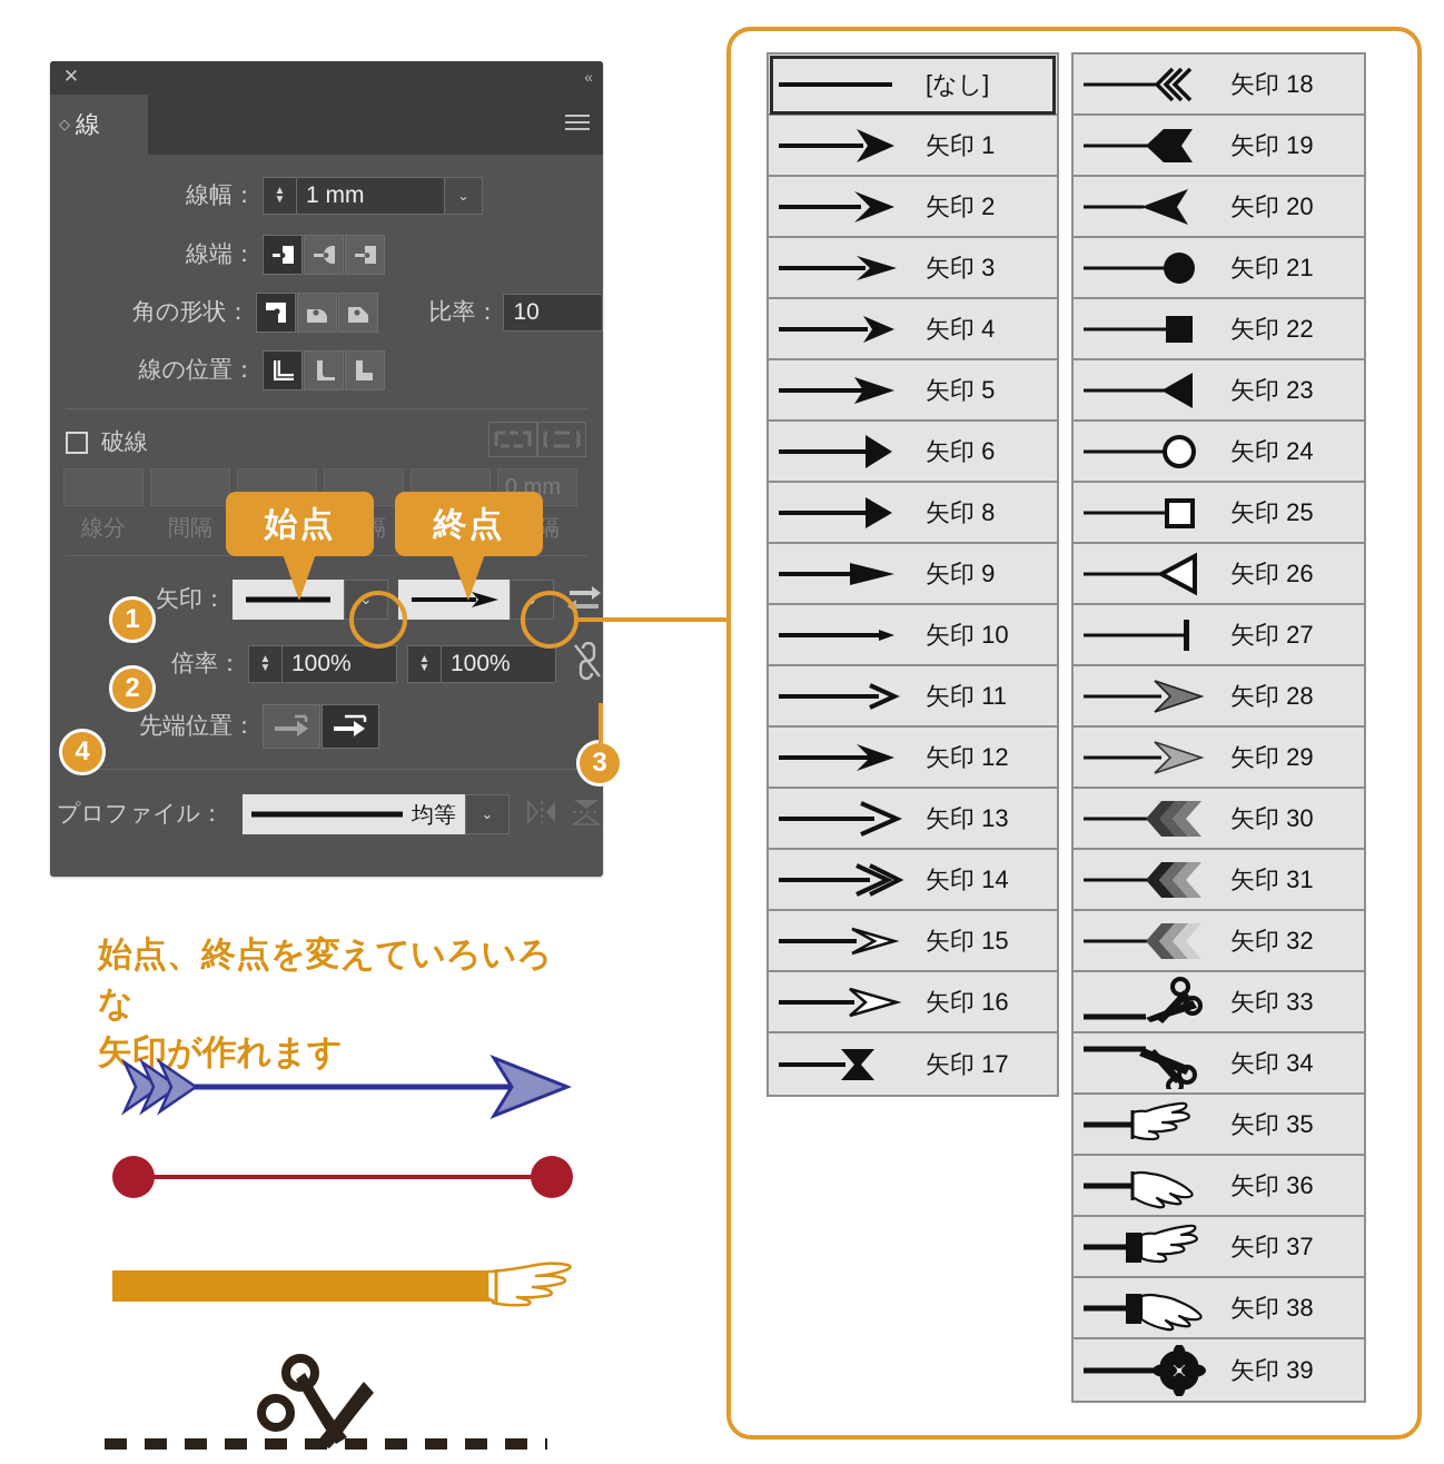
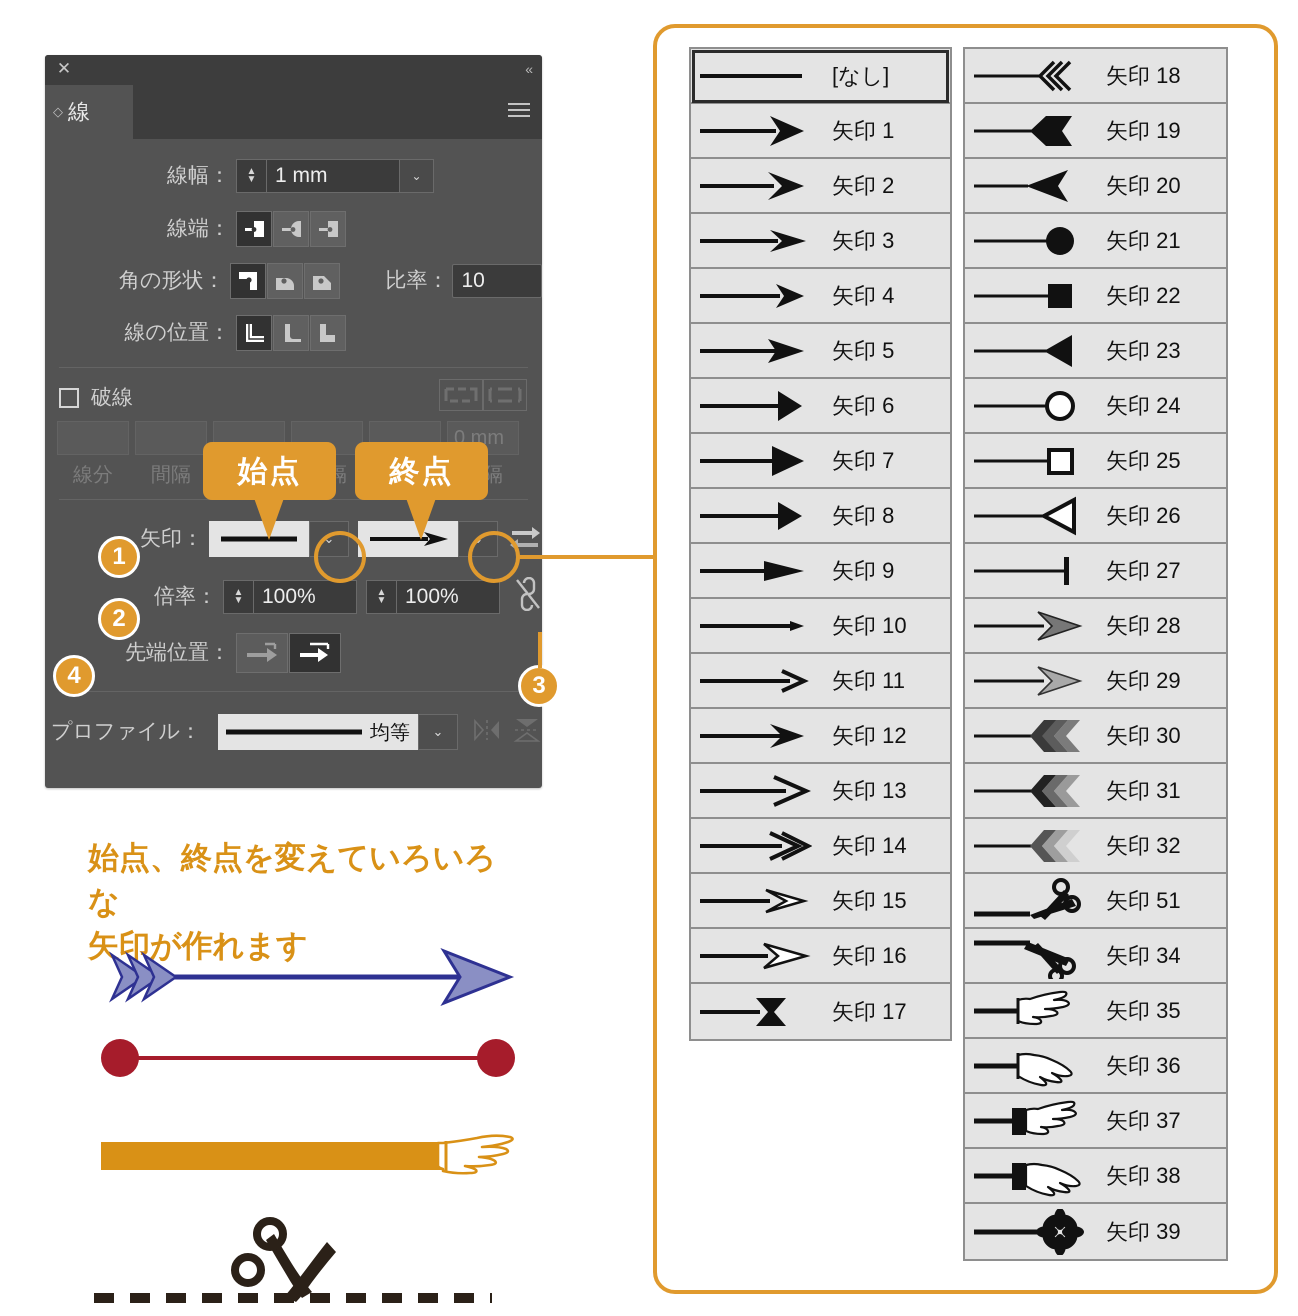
  ✕
  «
  ◇
  線
  線幅：
  ▲
  ▼
  1 mm
  ⌄
  線端：
  角の形状：
  比率：
  10
  線の位置：
  破線
  0 mm
  線分
  間隔
  矢印：
  ⌄
  ⌄
  倍率：
  ▲
  ▼
  100%
  ▲
  ▼
  100%
  先端位置：
  プロファイル：
  均等
  ⌄
  始点
  終点
  1
  2
  3
  4
  始点、終点を変えていろいろな
  矢印が作れます
  [なし]
  矢印 1
  矢印 2
  矢印 3
  矢印 4
  矢印 5
  矢印 6
+ 矢印 7
  矢印 8
  矢印 9
  矢印 10
  矢印 11
  矢印 12
  矢印 13
  矢印 14
  矢印 15
  矢印 16
  矢印 17
  矢印 18
  矢印 19
  矢印 20
  矢印 21
  矢印 22
  矢印 23
  矢印 24
  矢印 25
  矢印 26
  矢印 27
  矢印 28
  矢印 29
  矢印 30
  矢印 31
  矢印 32
- 矢印 33
+ 矢印 51
  矢印 34
  矢印 35
  矢印 36
  矢印 37
  矢印 38
  矢印 39
